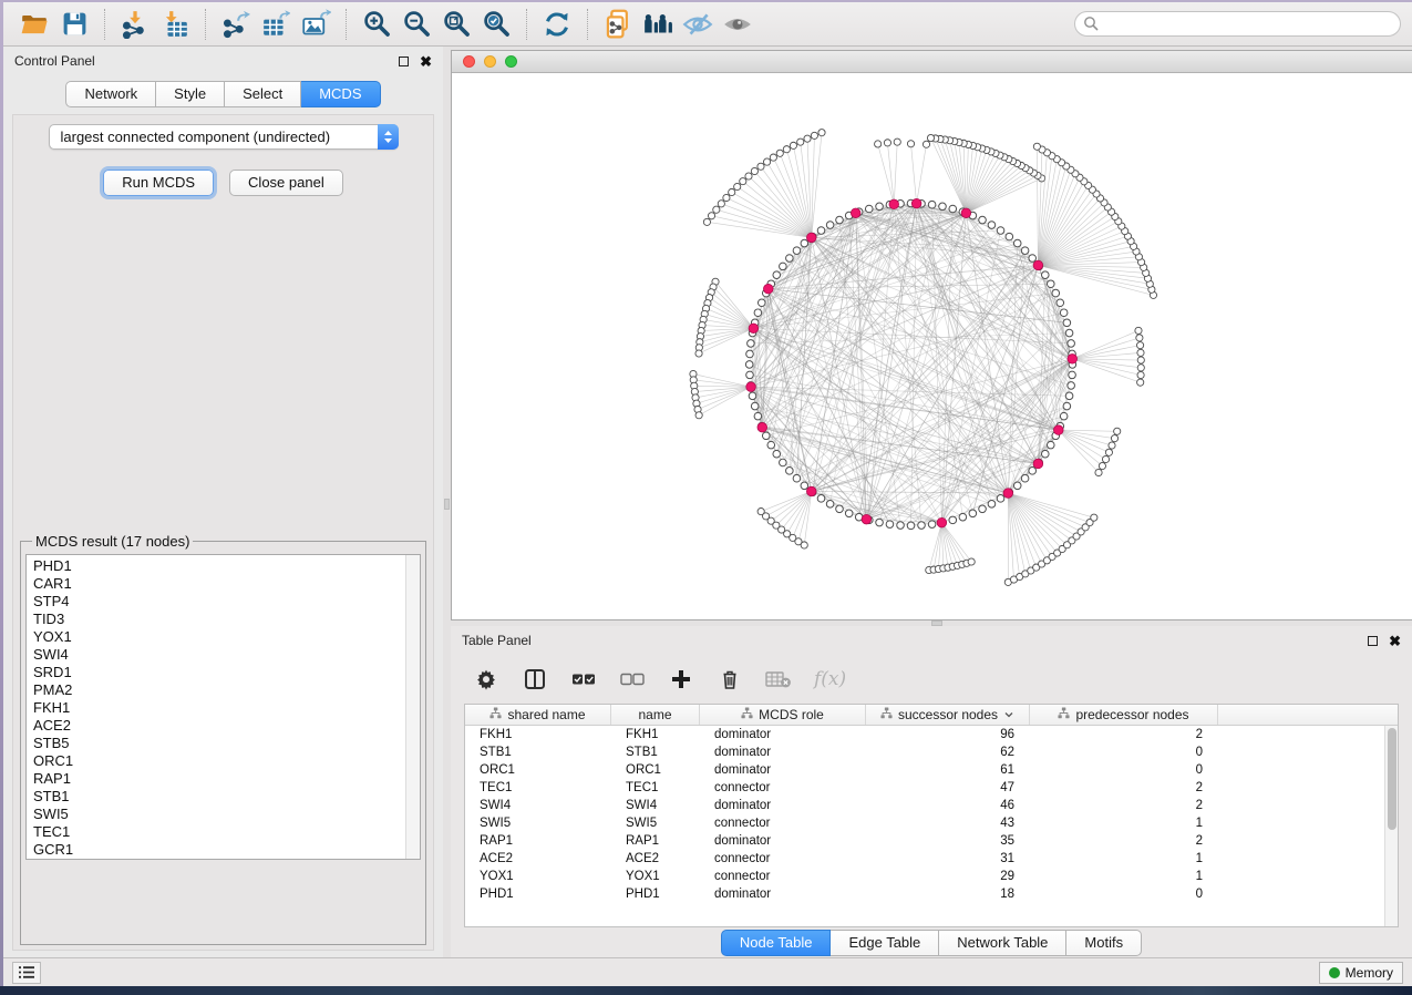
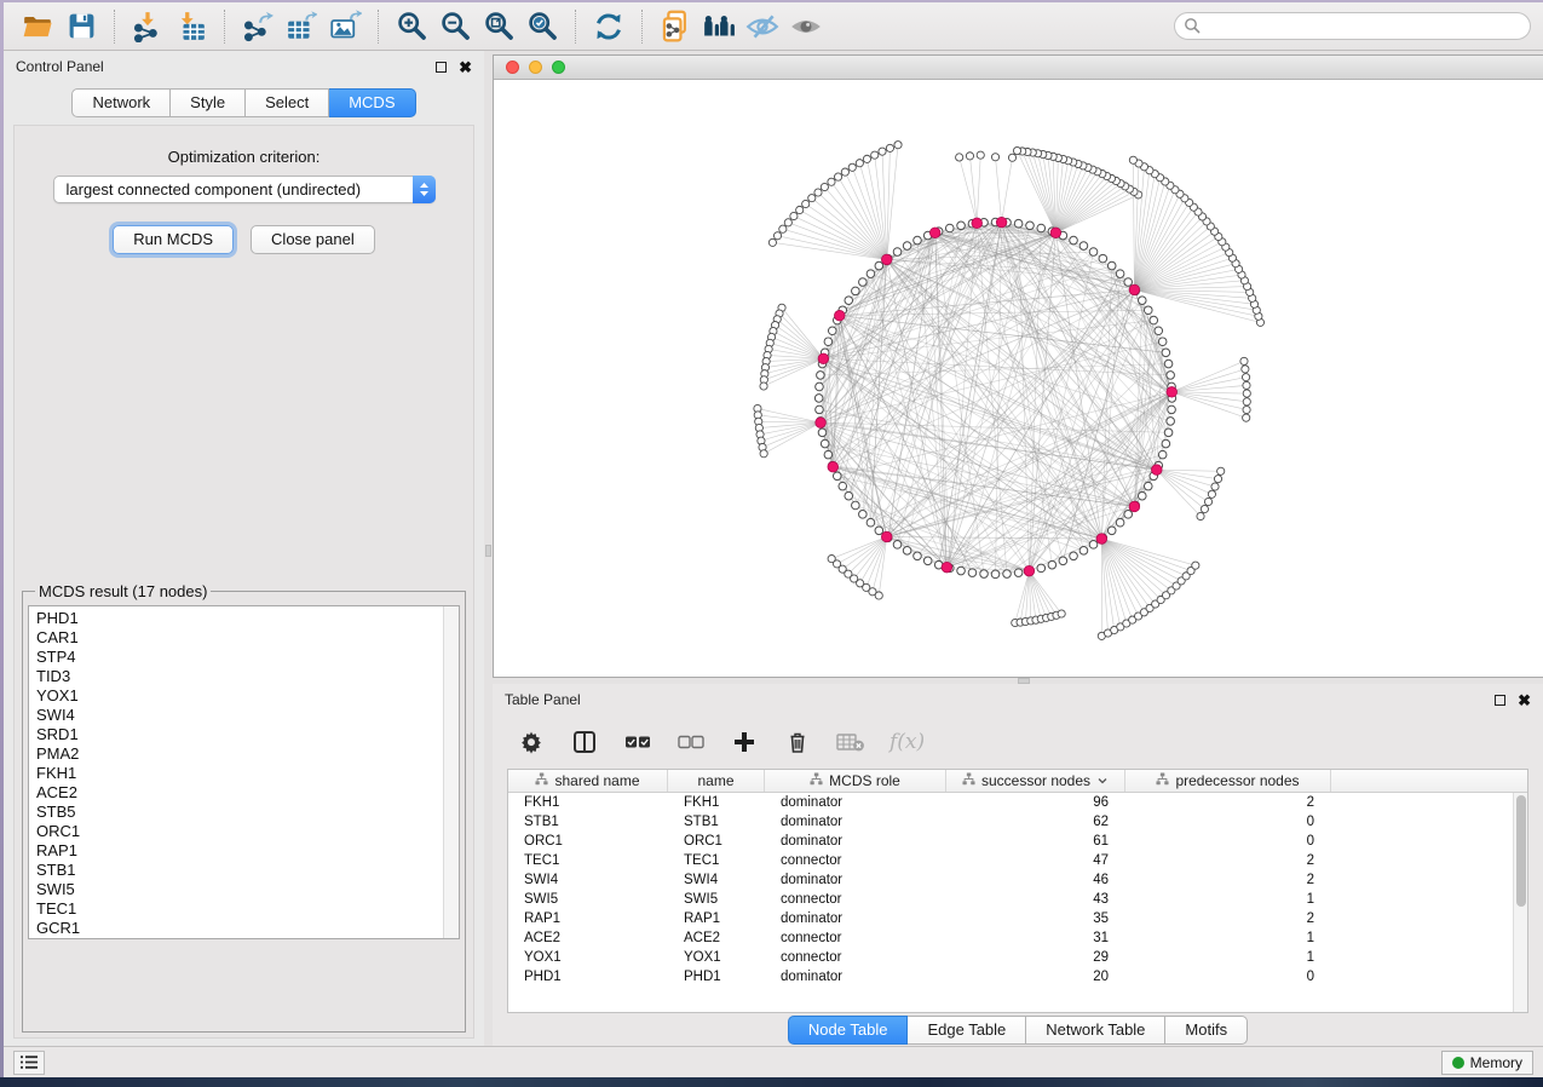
  Control Panel
  ✖
  Network
  Style
  Select
  MCDS
+ Optimization criterion:
  largest connected component (undirected)
  Run MCDS
  Close panel
  MCDS result (17 nodes)
  PHD1
  CAR1
  STP4
  TID3
  YOX1
  SWI4
  SRD1
  PMA2
  FKH1
  ACE2
  STB5
  ORC1
  RAP1
  STB1
  SWI5
  TEC1
  GCR1
  Table Panel
  ✖
  f(x)
  shared name
  name
  MCDS role
  successor nodes
  predecessor nodes
  FKH1
  FKH1
  dominator
  96
  2
  STB1
  STB1
  dominator
  62
  0
  ORC1
  ORC1
  dominator
  61
  0
  TEC1
  TEC1
  connector
  47
  2
  SWI4
  SWI4
  dominator
  46
  2
  SWI5
  SWI5
  connector
  43
  1
  RAP1
  RAP1
  dominator
  35
  2
  ACE2
  ACE2
  connector
  31
  1
  YOX1
  YOX1
  connector
  29
  1
  PHD1
  PHD1
  dominator
- 18
+ 20
  0
  Node Table
  Edge Table
  Network Table
  Motifs
  Memory
